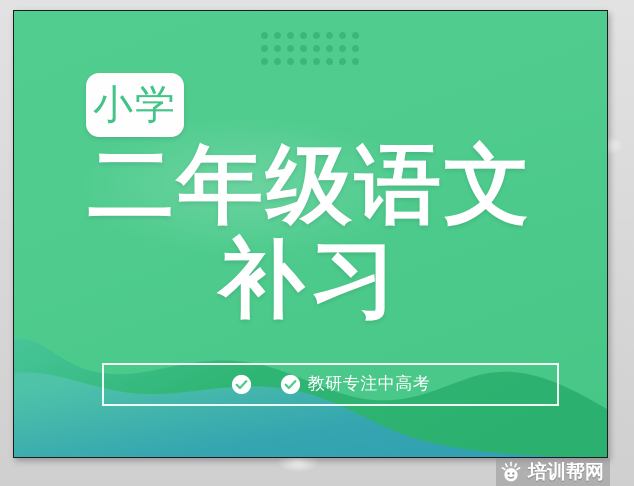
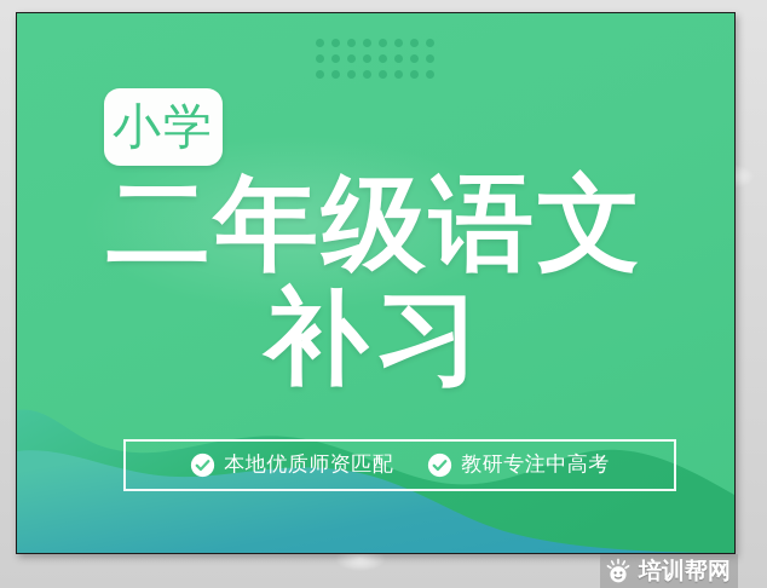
  小学
  二年级语文
  补习
+ 本地优质师资匹配
  教研专注中高考
  培训帮网
